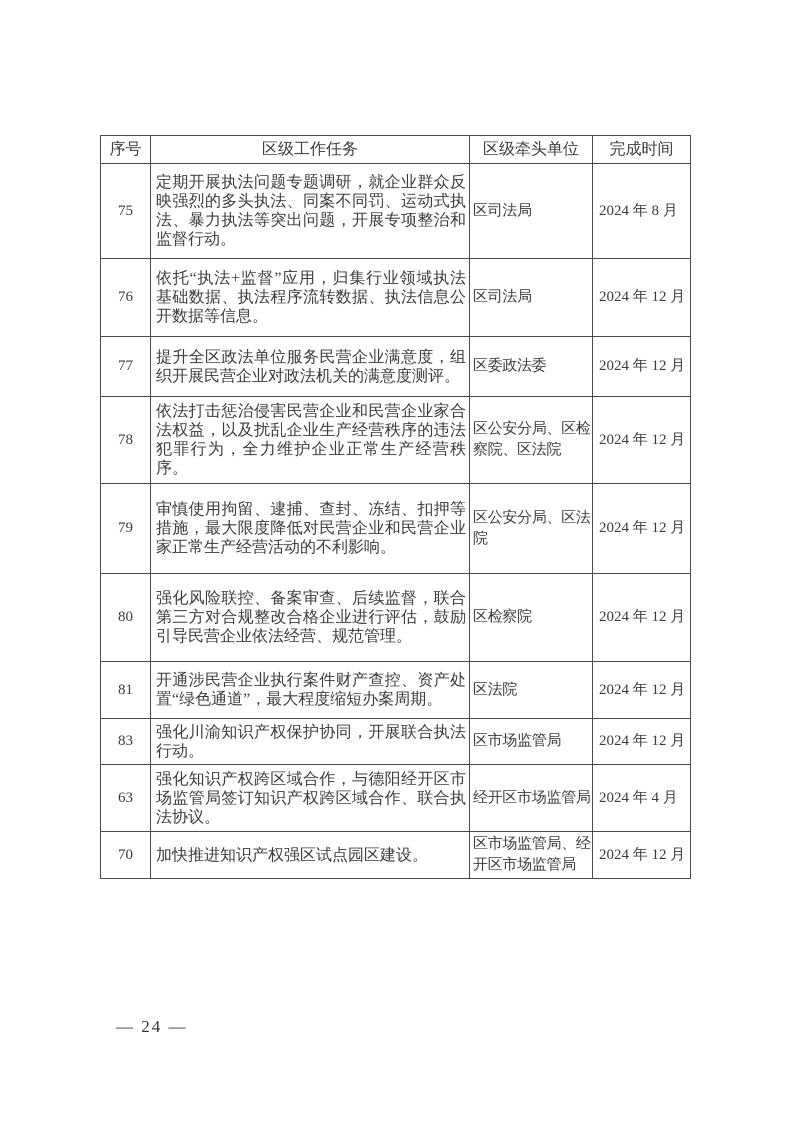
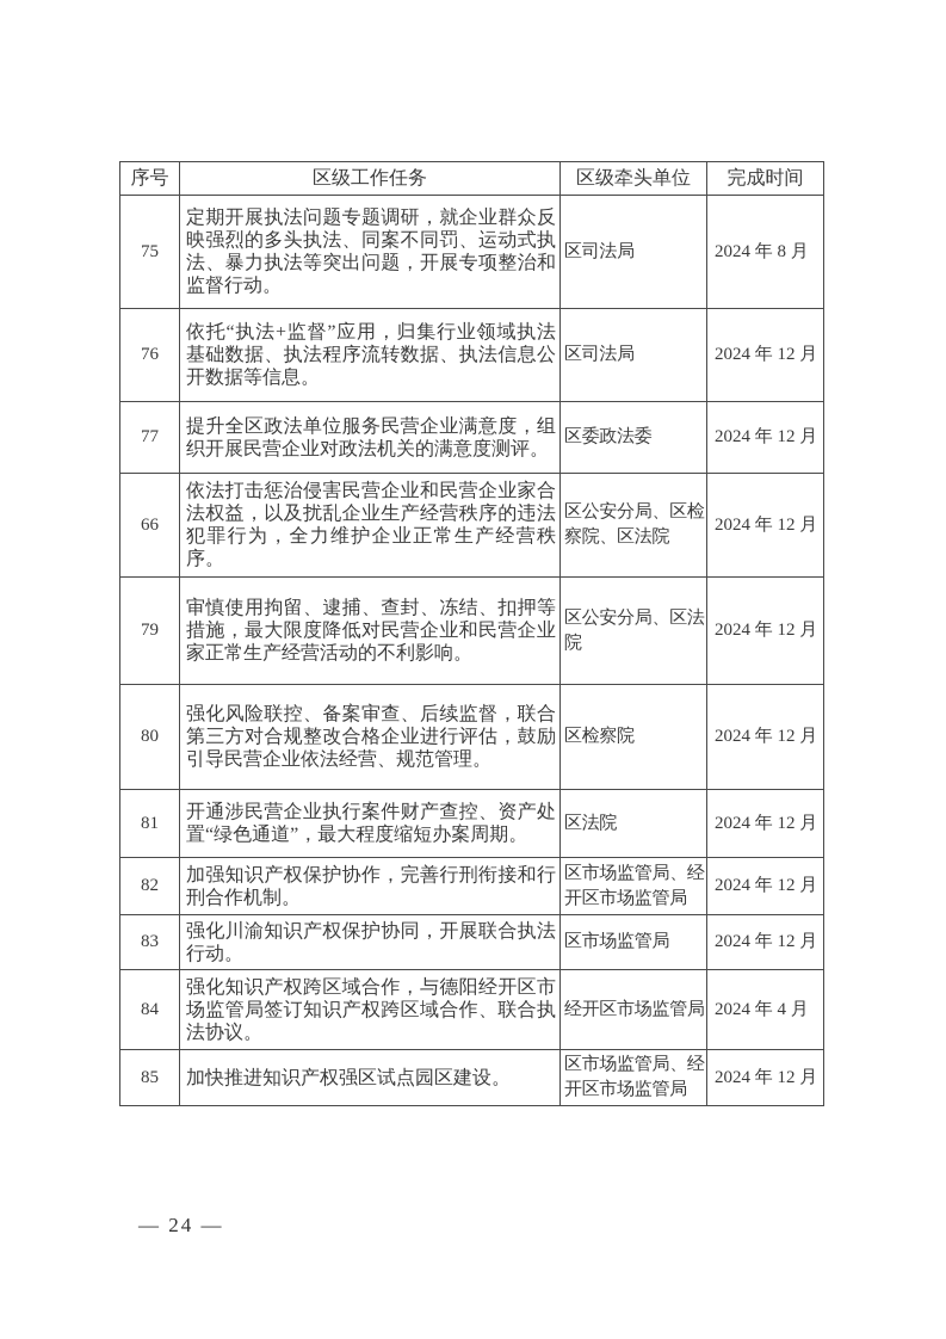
  序号	区级工作任务	区级牵头单位	完成时间
  75	定期开展执法问题专题调研，就企业群众反映强烈的多头执法、同案不同罚、运动式执法、暴力执法等突出问题，开展专项整治和监督行动。	区司法局	2024 年 8 月
  76	依托“执法+监督”应用，归集行业领域执法基础数据、执法程序流转数据、执法信息公开数据等信息。	区司法局	2024 年 12 月
  77	提升全区政法单位服务民营企业满意度，组织开展民营企业对政法机关的满意度测评。	区委政法委	2024 年 12 月
- 78	依法打击惩治侵害民营企业和民营企业家合法权益，以及扰乱企业生产经营秩序的违法犯罪行为，全力维护企业正常生产经营秩序。	区公安分局、区检察院、区法院	2024 年 12 月
+ 66	依法打击惩治侵害民营企业和民营企业家合法权益，以及扰乱企业生产经营秩序的违法犯罪行为，全力维护企业正常生产经营秩序。	区公安分局、区检察院、区法院	2024 年 12 月
  79	审慎使用拘留、逮捕、查封、冻结、扣押等措施，最大限度降低对民营企业和民营企业家正常生产经营活动的不利影响。	区公安分局、区法院	2024 年 12 月
  80	强化风险联控、备案审查、后续监督，联合第三方对合规整改合格企业进行评估，鼓励引导民营企业依法经营、规范管理。	区检察院	2024 年 12 月
  81	开通涉民营企业执行案件财产查控、资产处置“绿色通道”，最大程度缩短办案周期。	区法院	2024 年 12 月
+ 82	加强知识产权保护协作，完善行刑衔接和行刑合作机制。	区市场监管局、经开区市场监管局	2024 年 12 月
  83	强化川渝知识产权保护协同，开展联合执法行动。	区市场监管局	2024 年 12 月
- 63	强化知识产权跨区域合作，与德阳经开区市场监管局签订知识产权跨区域合作、联合执法协议。	经开区市场监管局	2024 年 4 月
+ 84	强化知识产权跨区域合作，与德阳经开区市场监管局签订知识产权跨区域合作、联合执法协议。	经开区市场监管局	2024 年 4 月
- 70	加快推进知识产权强区试点园区建设。	区市场监管局、经开区市场监管局	2024 年 12 月
+ 85	加快推进知识产权强区试点园区建设。	区市场监管局、经开区市场监管局	2024 年 12 月
  — 24 —
